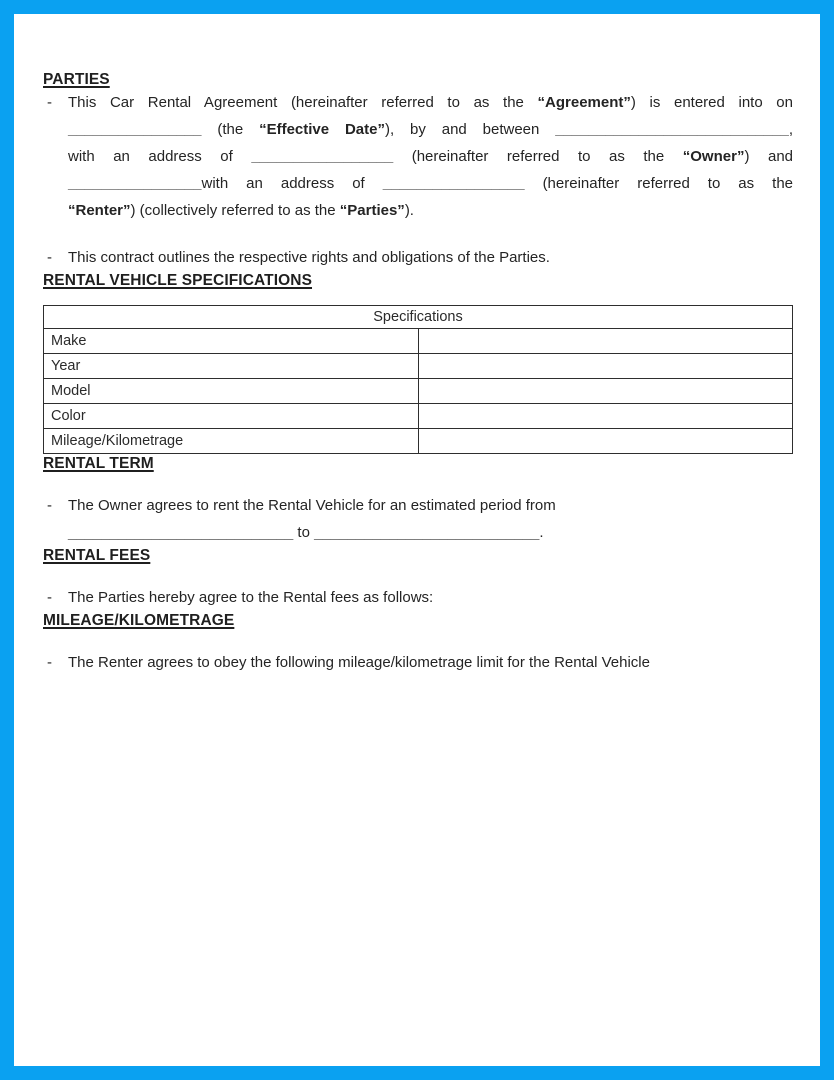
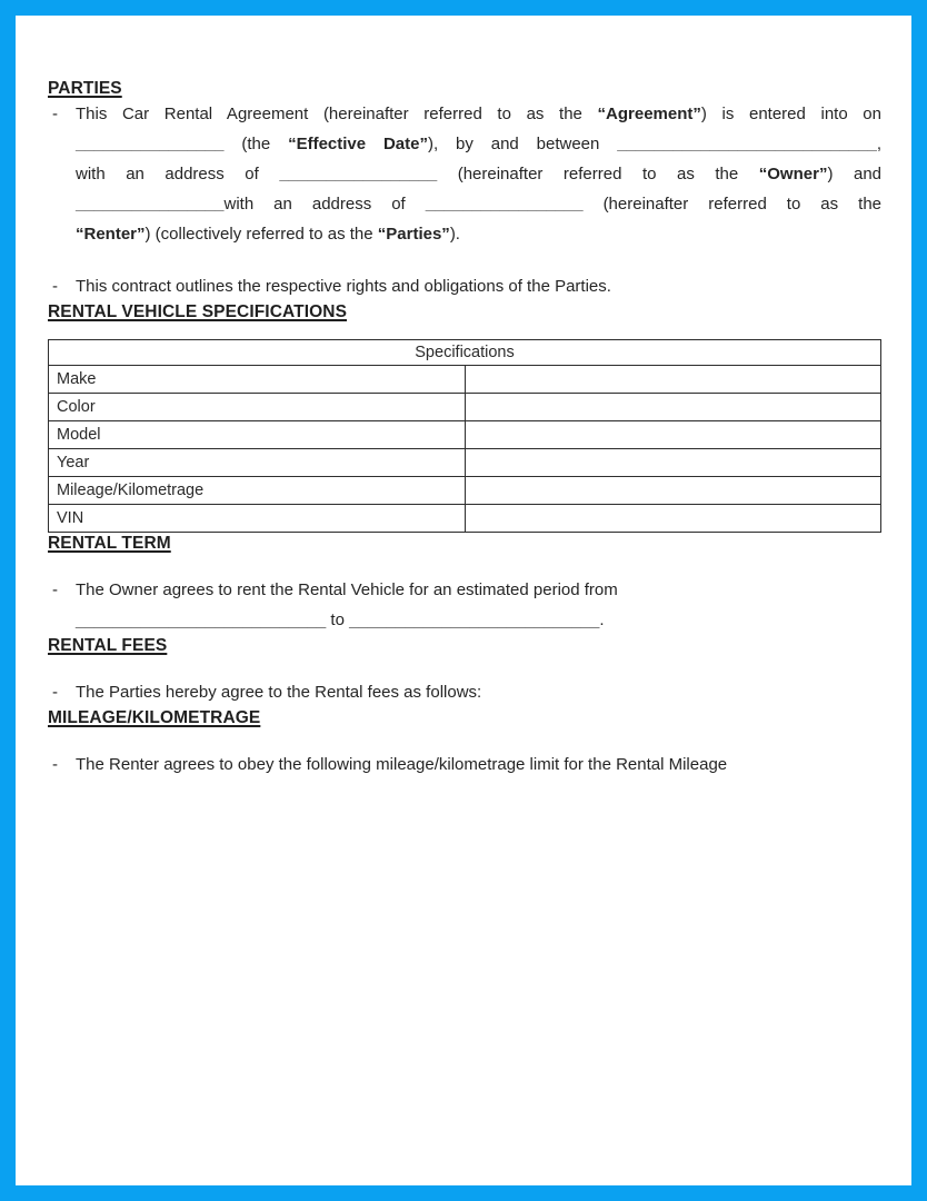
  PARTIES
  -
  This Car Rental Agreement (hereinafter referred to as the “Agreement”) is entered into on
  ________________ (the “Effective Date”), by and between ____________________________,
  with an address of _________________ (hereinafter referred to as the “Owner”) and
  ________________with an address of _________________ (hereinafter referred to as the
  “Renter”) (collectively referred to as the “Parties”).
  -
  This contract outlines the respective rights and obligations of the Parties.
  RENTAL VEHICLE SPECIFICATIONS
  Specifications
  Make
- Year
+ Color
  Model
- Color
+ Year
  Mileage/Kilometrage
+ VIN
  RENTAL TERM
  -
  The Owner agrees to rent the Rental Vehicle for an estimated period from
  ___________________________ to ___________________________.
  RENTAL FEES
  -
  The Parties hereby agree to the Rental fees as follows:
  MILEAGE/KILOMETRAGE
  -
- The Renter agrees to obey the following mileage/kilometrage limit for the Rental Vehicle
+ The Renter agrees to obey the following mileage/kilometrage limit for the Rental Mileage
